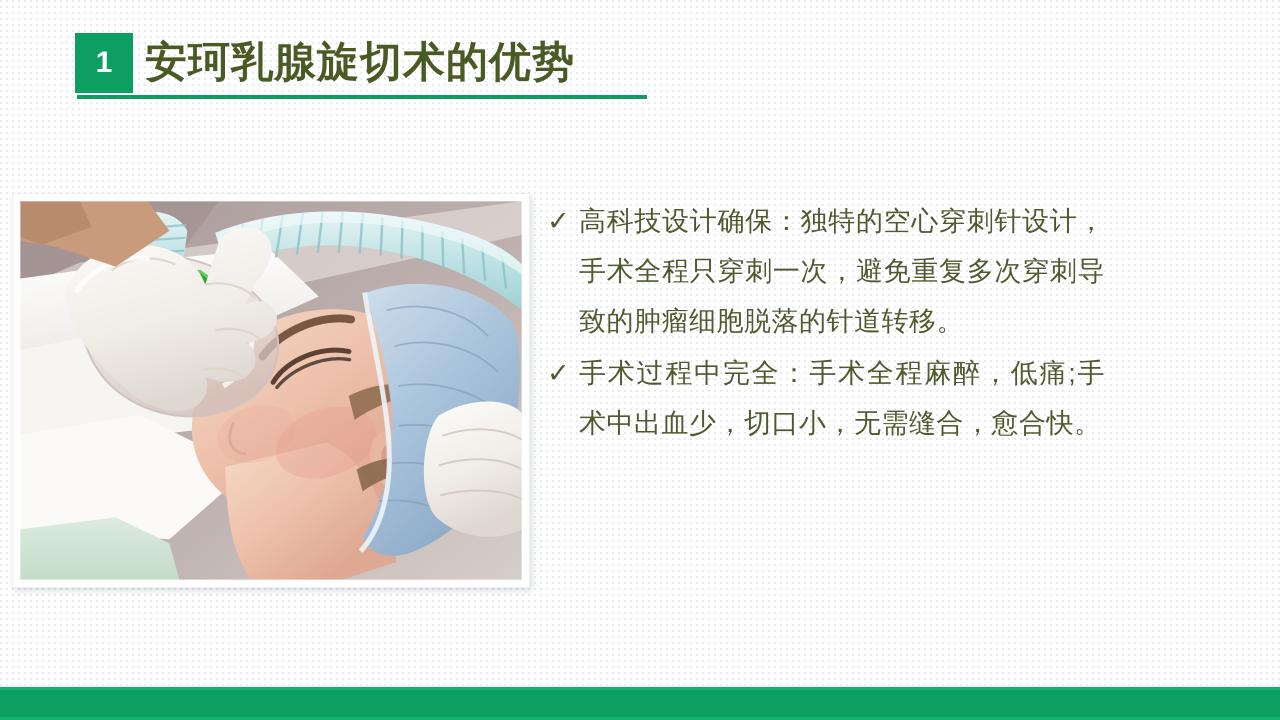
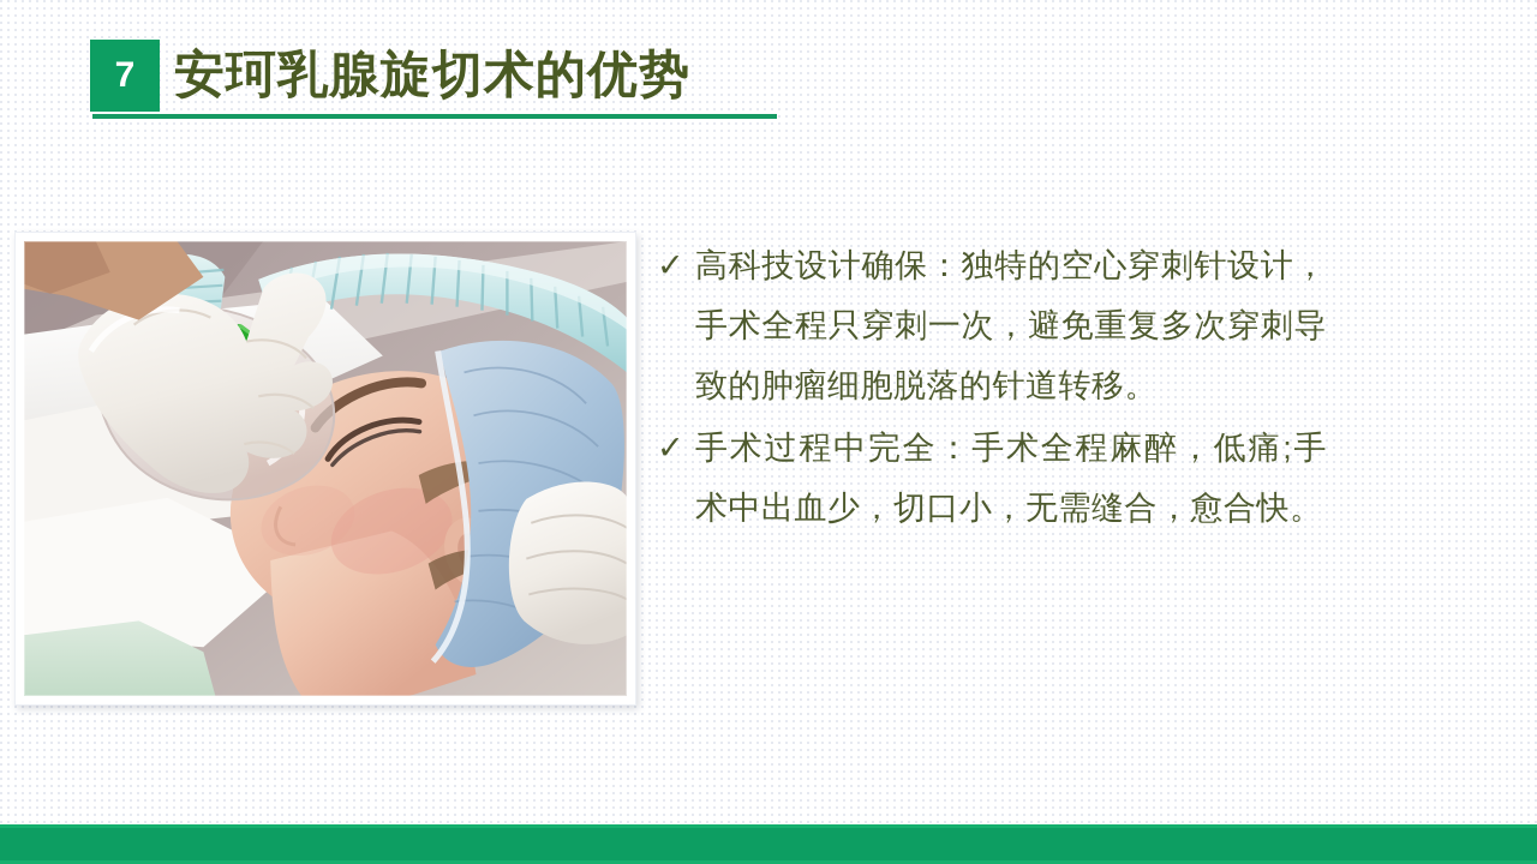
- 1
+ 7
  安珂乳腺旋切术的优势
  ✓
  高科技设计确保：独特的空心穿刺针设计，手术全程只穿刺一次，避免重复多次穿刺导致的肿瘤细胞脱落的针道转移。
  ✓
  手术过程中完全：手术全程麻醉，低痛;手术中出血少，切口小，无需缝合，愈合快。
